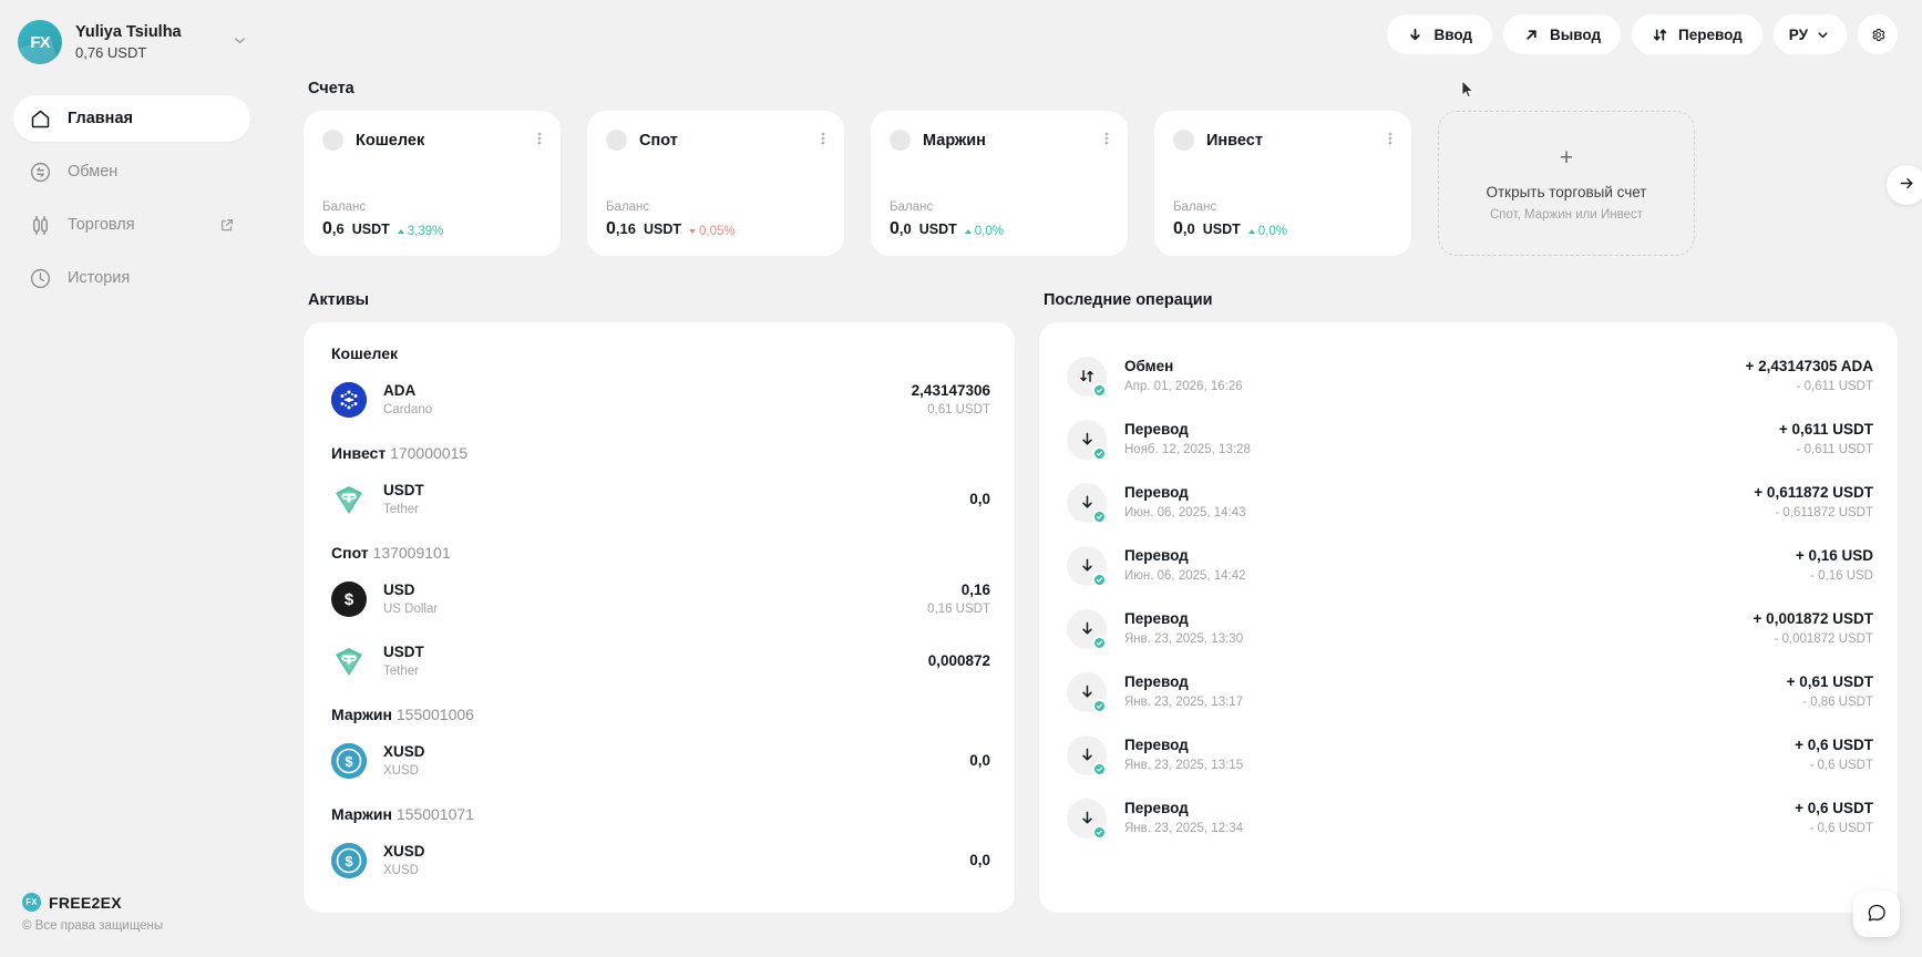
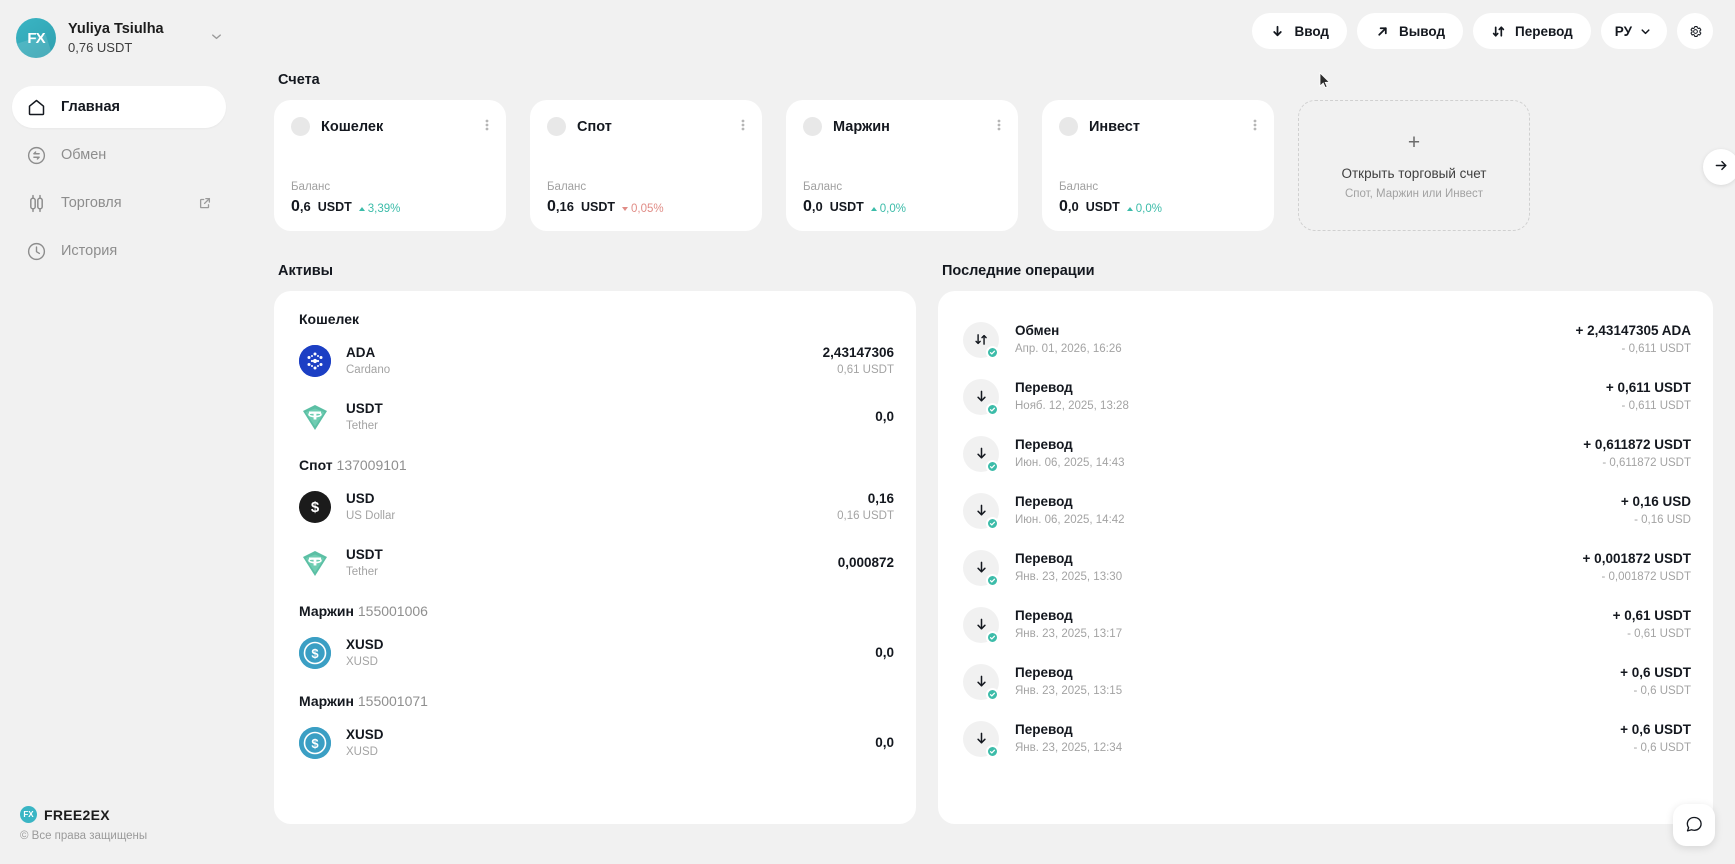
  FX
  Yuliya Tsiulha
  0,76 USDT
  Главная
  Обмен
  Торговля
  История
  FX
  FREE2EX
  © Все права защищены
  Ввод
  Вывод
  Перевод
  РУ
  Счета
  Кошелек
  Баланс
  0,6
  USDT
  3,39%
  Спот
  Баланс
  0,16
  USDT
  0,05%
  Маржин
  Баланс
  0,0
  USDT
  0,0%
  Инвест
  Баланс
  0,0
  USDT
  0,0%
  +
  Открыть торговый счет
  Спот, Маржин или Инвест
  Активы
  Кошелек
  ADA
  Cardano
  2,43147306
  0,61 USDT
- Инвест 170000015
  USDT
  Tether
  0,0
  Спот 137009101
  $
  USD
  US Dollar
  0,16
  0,16 USDT
  USDT
  Tether
  0,000872
  Маржин 155001006
  $
  XUSD
  XUSD
  0,0
  Маржин 155001071
  $
  XUSD
  XUSD
  0,0
  Последние операции
  Обмен
  Апр. 01, 2026, 16:26
  + 2,43147305 ADA
  - 0,611 USDT
  Перевод
  Нояб. 12, 2025, 13:28
  + 0,611 USDT
  - 0,611 USDT
  Перевод
  Июн. 06, 2025, 14:43
  + 0,611872 USDT
  - 0,611872 USDT
  Перевод
  Июн. 06, 2025, 14:42
  + 0,16 USD
  - 0,16 USD
  Перевод
  Янв. 23, 2025, 13:30
  + 0,001872 USDT
  - 0,001872 USDT
  Перевод
  Янв. 23, 2025, 13:17
  + 0,61 USDT
- - 0,86 USDT
+ - 0,61 USDT
  Перевод
  Янв. 23, 2025, 13:15
  + 0,6 USDT
  - 0,6 USDT
  Перевод
  Янв. 23, 2025, 12:34
  + 0,6 USDT
  - 0,6 USDT
